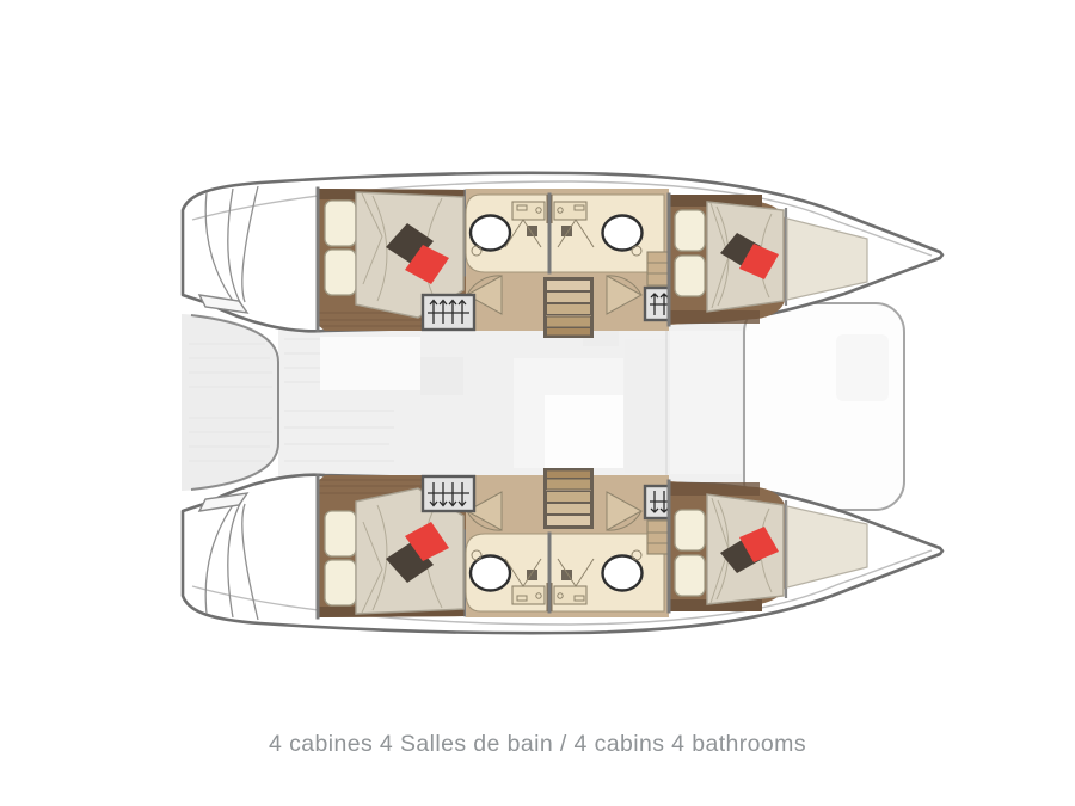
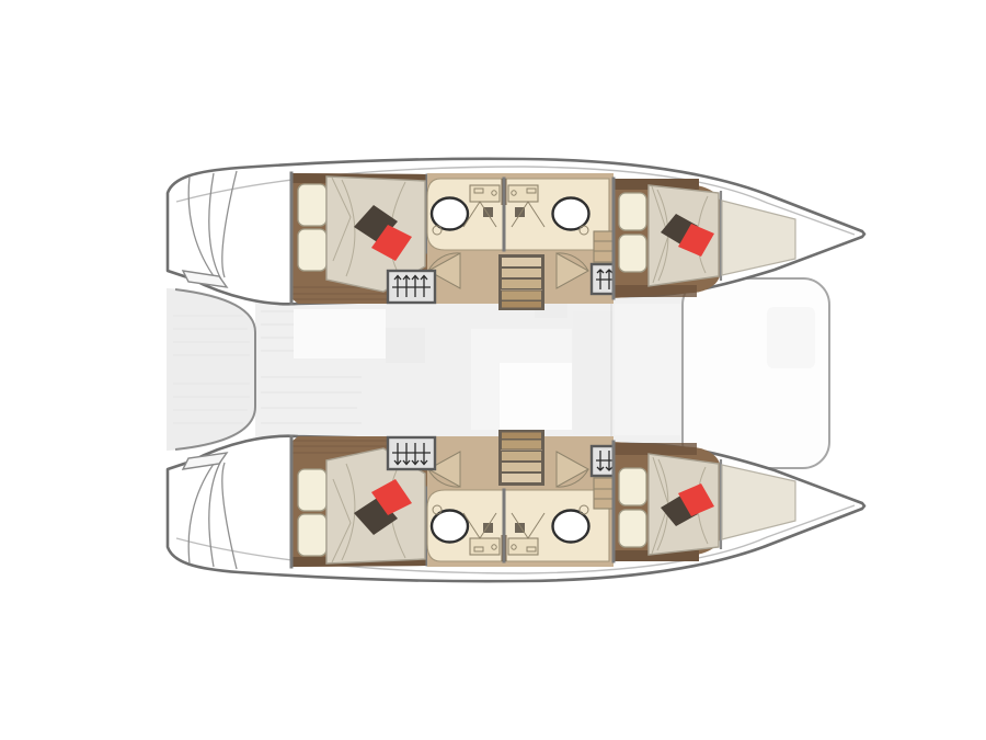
- 4 cabines 4 Salles de bain / 4 cabins 4 bathrooms
